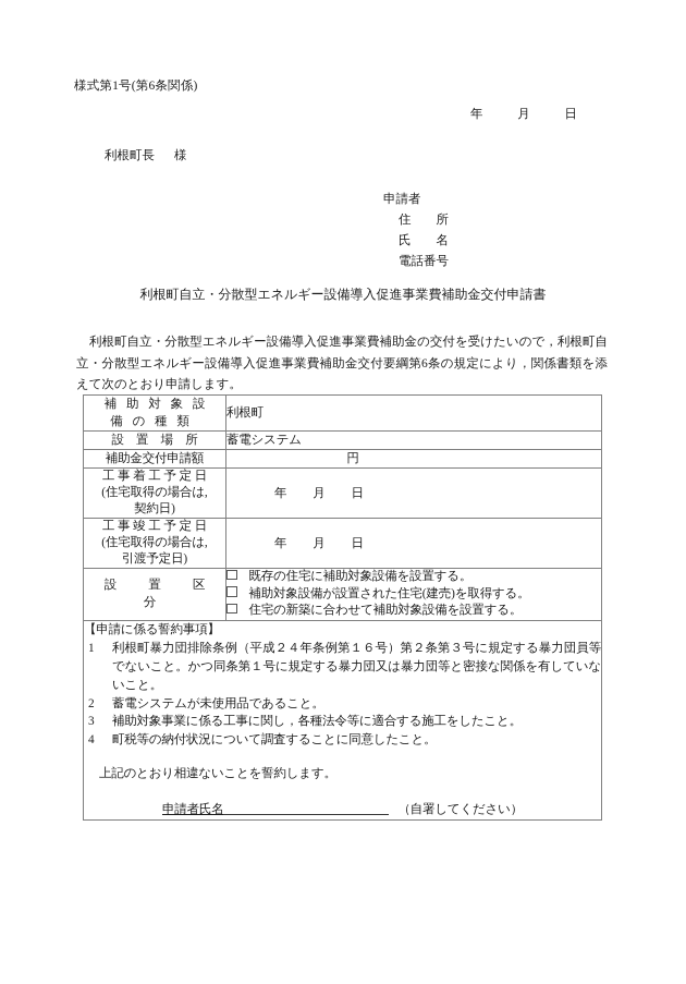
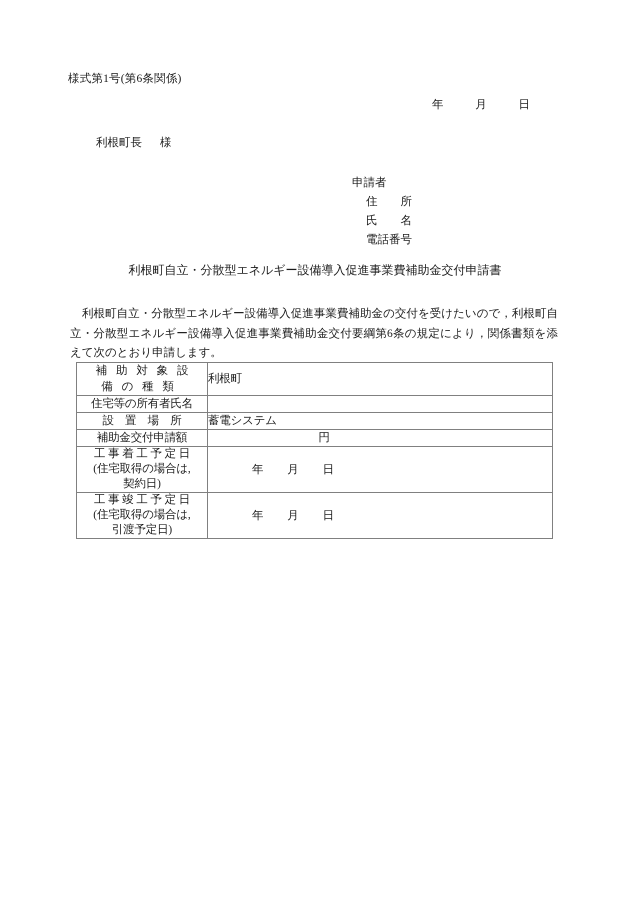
  様式第1号(第6条関係)
  年 月 日
  利根町長 様
  申請者
  住 所
  氏 名
  電話番号
  利根町自立・分散型エネルギー設備導入促進事業費補助金交付申請書
  利根町自立・分散型エネルギー設備導入促進事業費補助金の交付を受けたいので，利根町自立・分散型エネルギー設備導入促進事業費補助金交付要綱第6条の規定により，関係書類を添えて次のとおり申請します。
  補助対象設備の種類	利根町
+ 住宅等の所有者氏名
  設 置 場 所	蓄電システム
  補助金交付申請額	円
  工 事 着 工 予 定 日 (住宅取得の場合は, 契約日)	年 月 日
  工 事 竣 工 予 定 日 (住宅取得の場合は, 引渡予定日)	年 月 日
- 設 置 区 分	既存の住宅に補助対象設備を設置する。 補助対象設備が設置された住宅(建売)を取得する。 住宅の新築に合わせて補助対象設備を設置する。
- 【申請に係る誓約事項】 1 利根町暴力団排除条例（平成２４年条例第１６号）第２条第３号に規定する暴力団員等でないこと。かつ同条第１号に規定する暴力団又は暴力団等と密接な関係を有していないこと。 2 蓄電システムが未使用品であること。 3 補助対象事業に係る工事に関し，各種法令等に適合する施工をしたこと。 4 町税等の納付状況について調査することに同意したこと。 上記のとおり相違ないことを誓約します。 申請者氏名 （自署してください）
